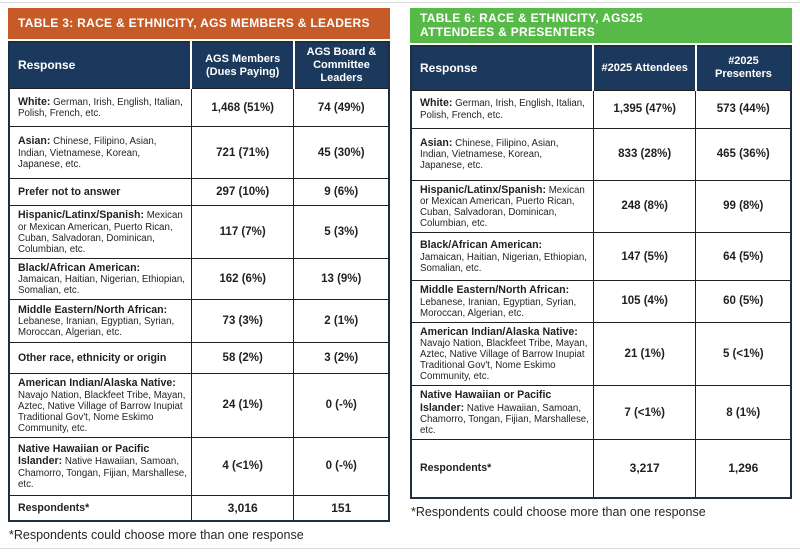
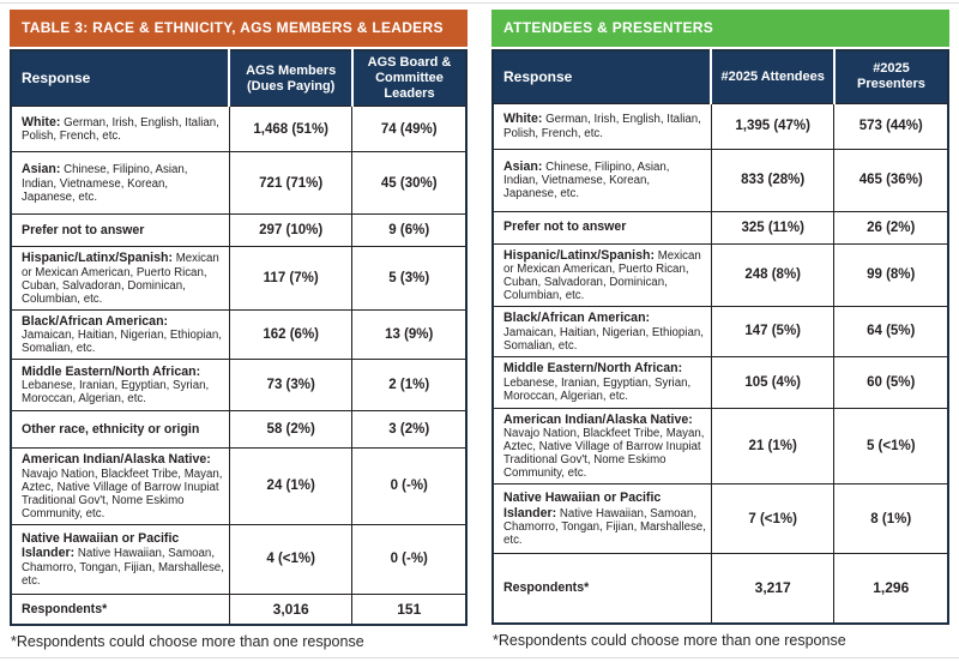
  TABLE 3: RACE & ETHNICITY, AGS MEMBERS & LEADERS
  Response	AGS Members (Dues Paying)	AGS Board & Committee Leaders
  White: German, Irish, English, Italian, Polish, French, etc.	1,468 (51%)	74 (49%)
  Asian: Chinese, Filipino, Asian, Indian, Vietnamese, Korean, Japanese, etc.	721 (71%)	45 (30%)
  Prefer not to answer	297 (10%)	9 (6%)
  Hispanic/Latinx/Spanish: Mexican or Mexican American, Puerto Rican, Cuban, Salvadoran, Dominican, Columbian, etc.	117 (7%)	5 (3%)
  Black/African American: Jamaican, Haitian, Nigerian, Ethiopian, Somalian, etc.	162 (6%)	13 (9%)
  Middle Eastern/North African: Lebanese, Iranian, Egyptian, Syrian, Moroccan, Algerian, etc.	73 (3%)	2 (1%)
  Other race, ethnicity or origin	58 (2%)	3 (2%)
  American Indian/Alaska Native: Navajo Nation, Blackfeet Tribe, Mayan, Aztec, Native Village of Barrow Inupiat Traditional Gov't, Nome Eskimo Community, etc.	24 (1%)	0 (-%)
  Native Hawaiian or Pacific Islander: Native Hawaiian, Samoan, Chamorro, Tongan, Fijian, Marshallese, etc.	4 (<1%)	0 (-%)
  Respondents*	3,016	151
  *Respondents could choose more than one response
- TABLE 6: RACE & ETHNICITY, AGS25
  ATTENDEES & PRESENTERS
  Response	#2025 Attendees	#2025 Presenters
  White: German, Irish, English, Italian, Polish, French, etc.	1,395 (47%)	573 (44%)
  Asian: Chinese, Filipino, Asian, Indian, Vietnamese, Korean, Japanese, etc.	833 (28%)	465 (36%)
+ Prefer not to answer	325 (11%)	26 (2%)
  Hispanic/Latinx/Spanish: Mexican or Mexican American, Puerto Rican, Cuban, Salvadoran, Dominican, Columbian, etc.	248 (8%)	99 (8%)
  Black/African American: Jamaican, Haitian, Nigerian, Ethiopian, Somalian, etc.	147 (5%)	64 (5%)
  Middle Eastern/North African: Lebanese, Iranian, Egyptian, Syrian, Moroccan, Algerian, etc.	105 (4%)	60 (5%)
  American Indian/Alaska Native: Navajo Nation, Blackfeet Tribe, Mayan, Aztec, Native Village of Barrow Inupiat Traditional Gov't, Nome Eskimo Community, etc.	21 (1%)	5 (<1%)
  Native Hawaiian or Pacific Islander: Native Hawaiian, Samoan, Chamorro, Tongan, Fijian, Marshallese, etc.	7 (<1%)	8 (1%)
  Respondents*	3,217	1,296
  *Respondents could choose more than one response
